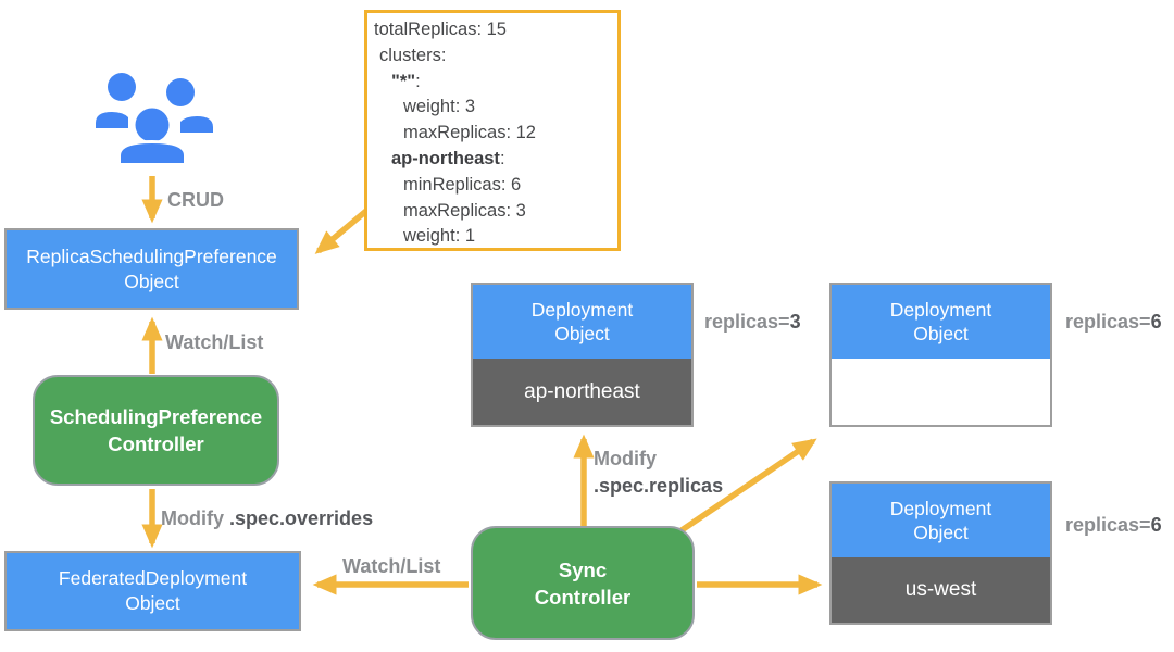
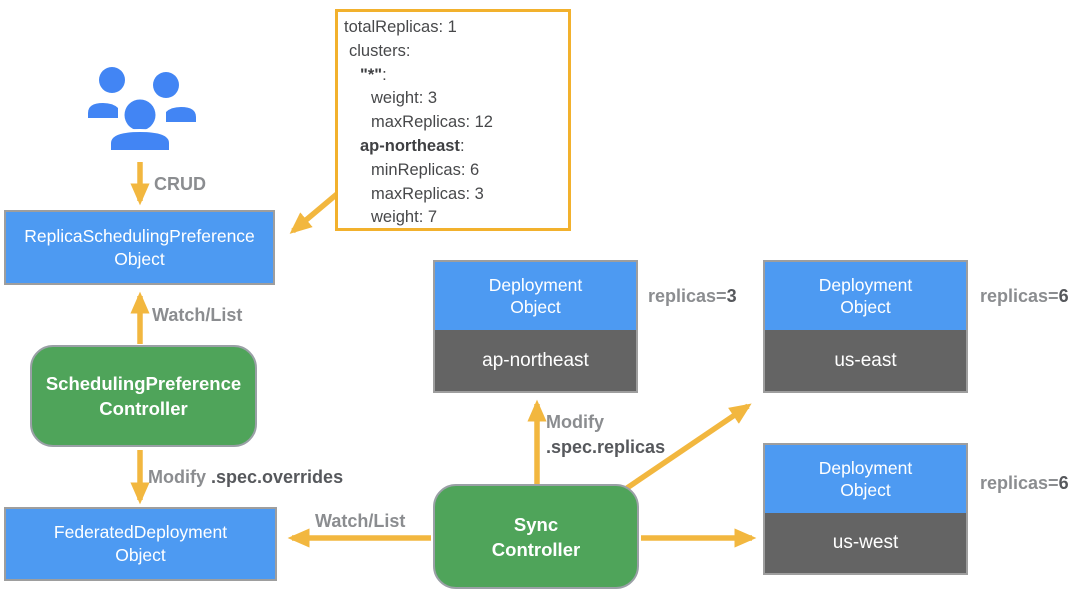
- totalReplicas: 15
+ totalReplicas: 1
  clusters:
  "*":
  weight: 3
  maxReplicas: 12
  ap-northeast:
  minReplicas: 6
  maxReplicas: 3
- weight: 1
+ weight: 7
  ReplicaSchedulingPreference
  Object
  SchedulingPreference
  Controller
  FederatedDeployment
  Object
  Sync
  Controller
  Deployment
  Object
  ap-northeast
  replicas=3
  Deployment
  Object
+ us-east
  replicas=6
  Deployment
  Object
  us-west
  replicas=6
  CRUD
  Watch/List
  Modify .spec.overrides
  Watch/List
  Modify
  .spec.replicas
